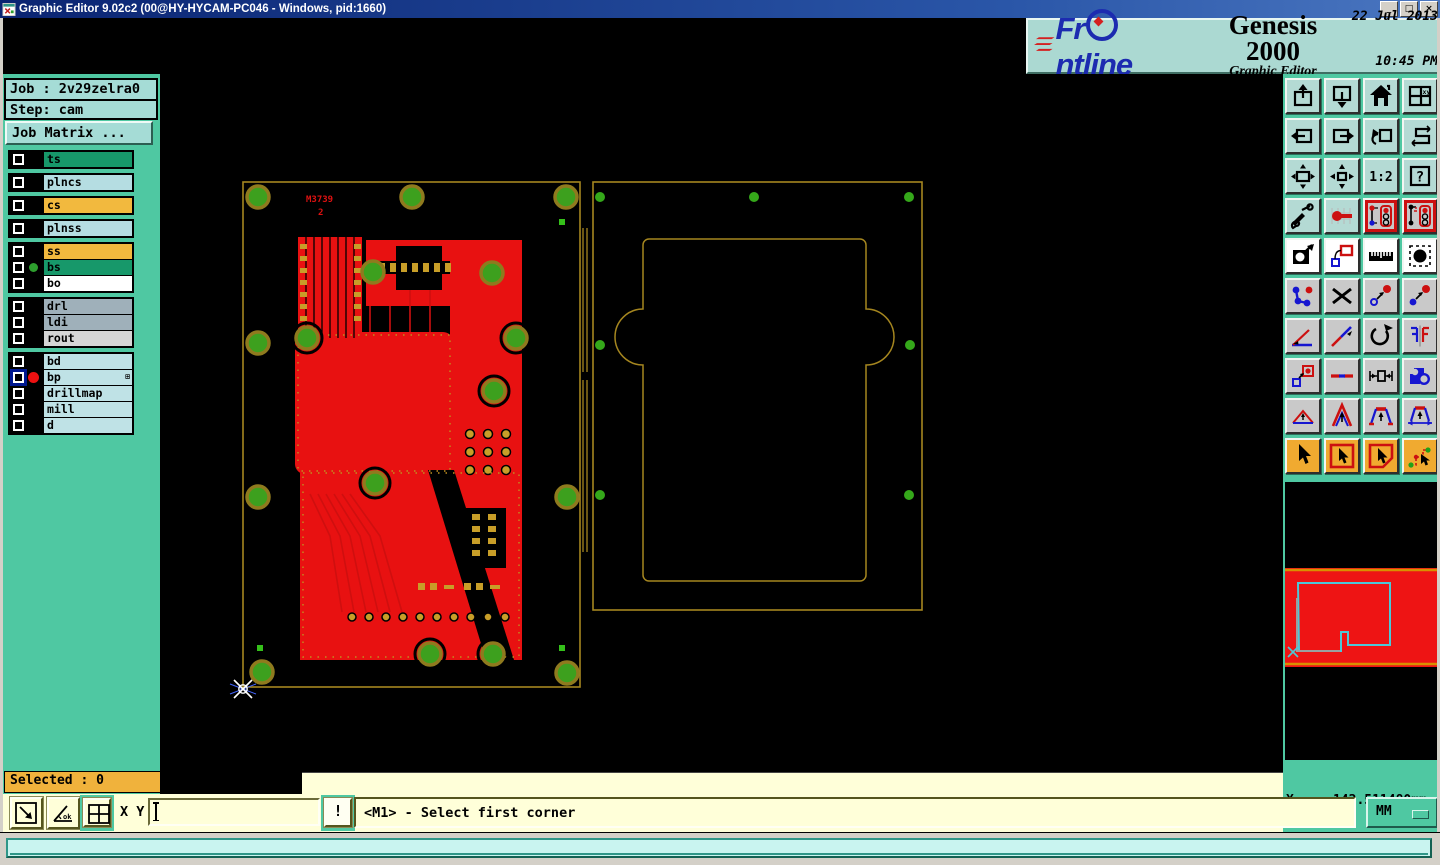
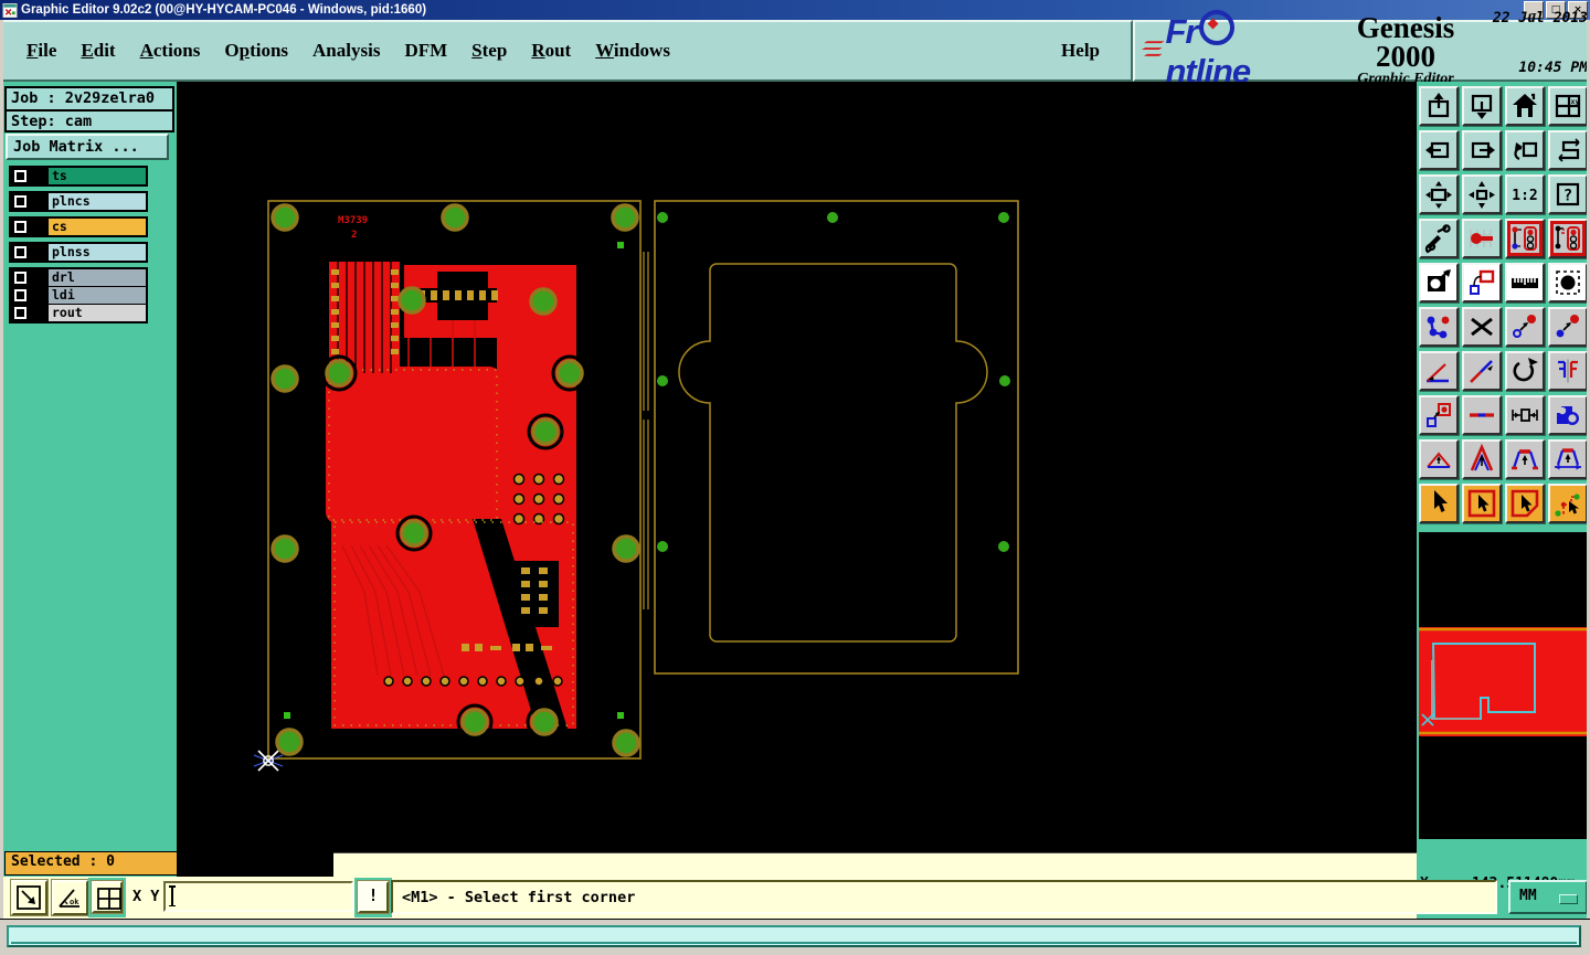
  Graphic Editor 9.02c2 (00@HY-HYCAM-PC046 - Windows, pid:1660)
  _
  □
  ×
+ File
+ Edit
+ Actions
+ Options
+ Analysis
+ DFM
+ Step
+ Rout
+ Windows
+ Help
  Frntline
  Genesis 2000
  Graphic Editor
  22 Jul 2013
  10:45 PM
  Job : 2v29zelra0
  Step: cam
  Job Matrix ...
  ts
  plncs
  cs
  plnss
- ss
- bs
- bo
  drl
  ldi
  rout
- bd
- bp
- ⊞
- drillmap
- mill
- d
  Selected : 0
  M3739
  2
  xy
  1:2
  ?
  MM
  ok
  !
  <M1> - Select first corner
